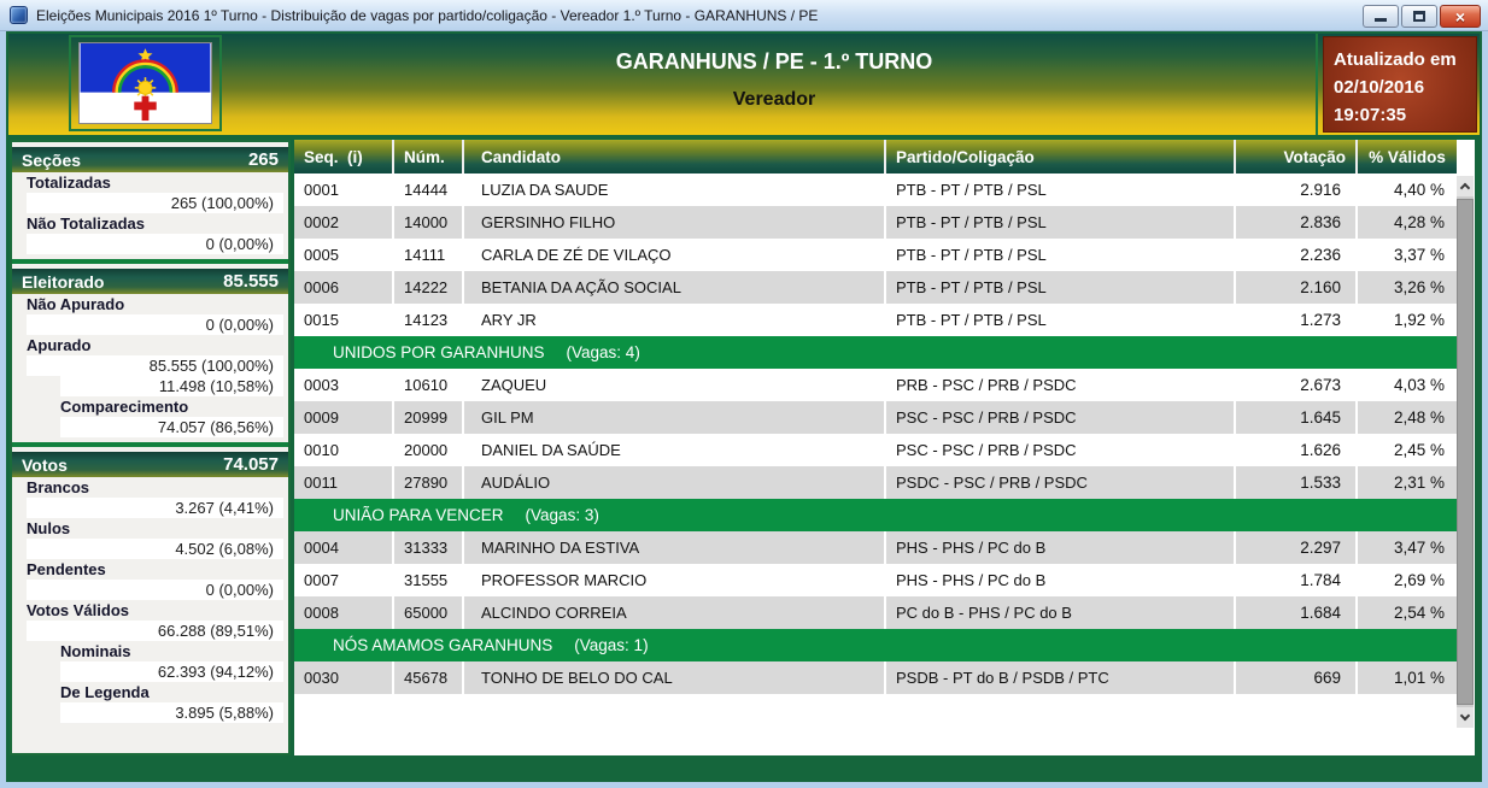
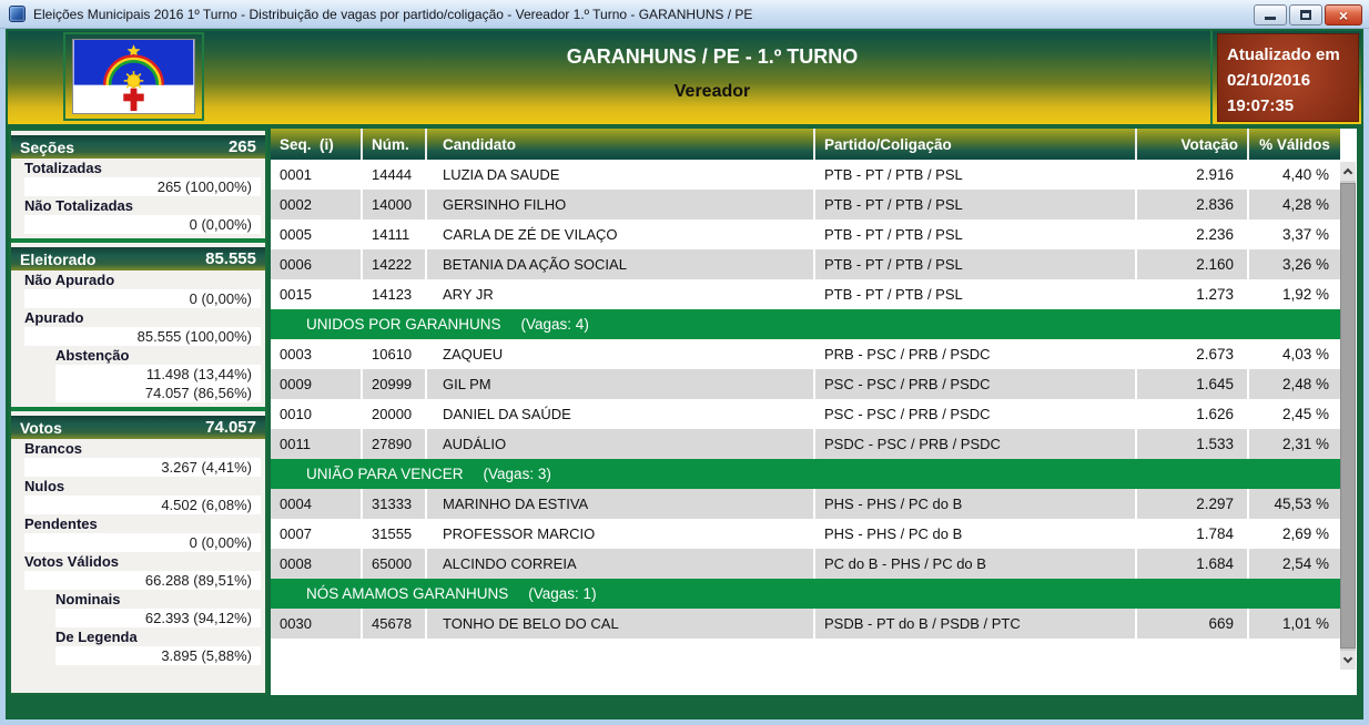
  Eleições Municipais 2016 1º Turno - Distribuição de vagas por partido/coligação - Vereador 1.º Turno - GARANHUNS / PE
  ×
  GARANHUNS / PE - 1.º TURNO
  Vereador
  Atualizado em
  02/10/2016
  19:07:35
  Seções
  265
  Totalizadas
  265 (100,00%)
  Não Totalizadas
  0 (0,00%)
  Eleitorado
  85.555
  Não Apurado
  0 (0,00%)
  Apurado
  85.555 (100,00%)
+ Abstenção
- 11.498 (10,58%)
+ 11.498 (13,44%)
- Comparecimento
  74.057 (86,56%)
  Votos
  74.057
  Brancos
  3.267 (4,41%)
  Nulos
  4.502 (6,08%)
  Pendentes
  0 (0,00%)
  Votos Válidos
  66.288 (89,51%)
  Nominais
  62.393 (94,12%)
  De Legenda
  3.895 (5,88%)
  Seq. (i)
  Núm.
  Candidato
  Partido/Coligação
  Votação
  % Válidos
  0001
  14444
  LUZIA DA SAUDE
  PTB - PT / PTB / PSL
  2.916
  4,40 %
  0002
  14000
  GERSINHO FILHO
  PTB - PT / PTB / PSL
  2.836
  4,28 %
  0005
  14111
  CARLA DE ZÉ DE VILAÇO
  PTB - PT / PTB / PSL
  2.236
  3,37 %
  0006
  14222
  BETANIA DA AÇÃO SOCIAL
  PTB - PT / PTB / PSL
  2.160
  3,26 %
  0015
  14123
  ARY JR
  PTB - PT / PTB / PSL
  1.273
  1,92 %
  UNIDOS POR GARANHUNS
  (Vagas: 4)
  0003
  10610
  ZAQUEU
  PRB - PSC / PRB / PSDC
  2.673
  4,03 %
  0009
  20999
  GIL PM
  PSC - PSC / PRB / PSDC
  1.645
  2,48 %
  0010
  20000
  DANIEL DA SAÚDE
  PSC - PSC / PRB / PSDC
  1.626
  2,45 %
  0011
  27890
  AUDÁLIO
  PSDC - PSC / PRB / PSDC
  1.533
  2,31 %
  UNIÃO PARA VENCER
  (Vagas: 3)
  0004
  31333
  MARINHO DA ESTIVA
  PHS - PHS / PC do B
  2.297
- 3,47 %
+ 45,53 %
  0007
  31555
  PROFESSOR MARCIO
  PHS - PHS / PC do B
  1.784
  2,69 %
  0008
  65000
  ALCINDO CORREIA
  PC do B - PHS / PC do B
  1.684
  2,54 %
  NÓS AMAMOS GARANHUNS
  (Vagas: 1)
  0030
  45678
  TONHO DE BELO DO CAL
  PSDB - PT do B / PSDB / PTC
  669
  1,01 %
